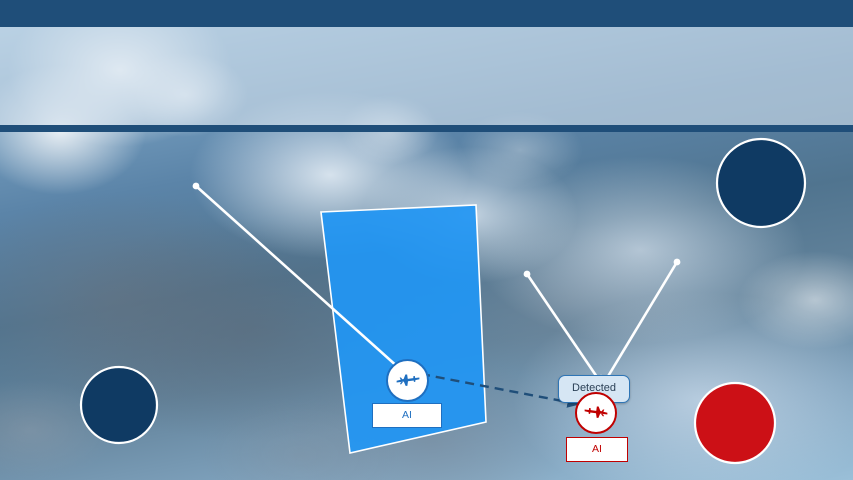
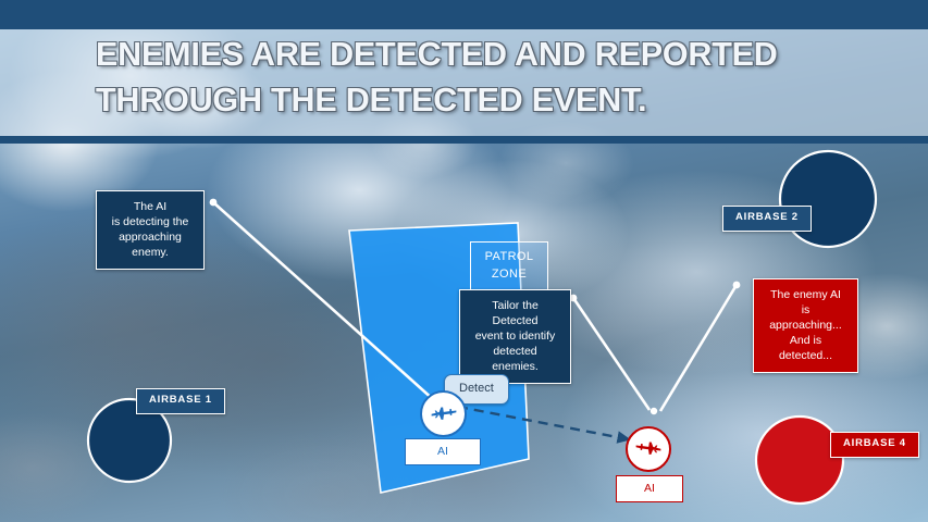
+ ENEMIES ARE DETECTED AND REPORTED THROUGH THE DETECTED EVENT.
+ The AI
+ is detecting the
+ approaching enemy.
+ PATROL
+ ZONE
+ Tailor the Detected
+ event to identify
+ detected enemies.
+ The enemy AI
+ is approaching...
+ And is detected...
+ AIRBASE 2
+ AIRBASE 1
+ AIRBASE 4
+ Detect
  AI
- Detected
  AI
